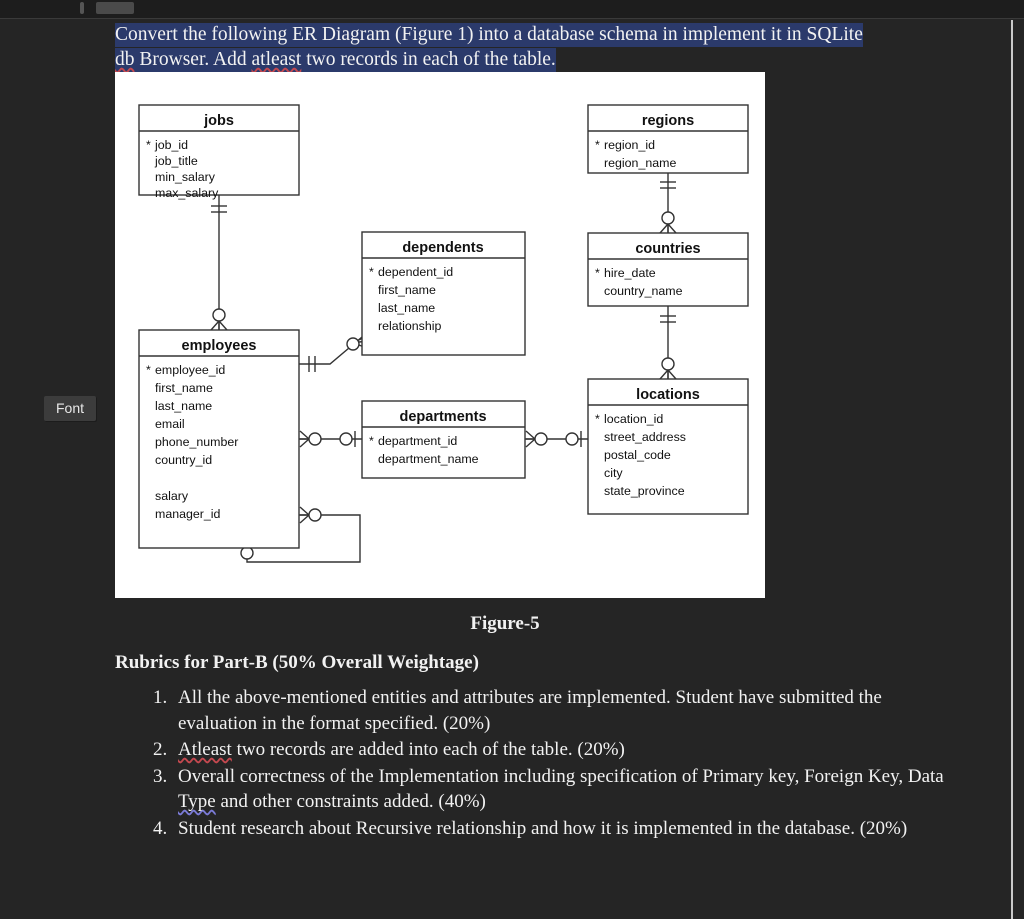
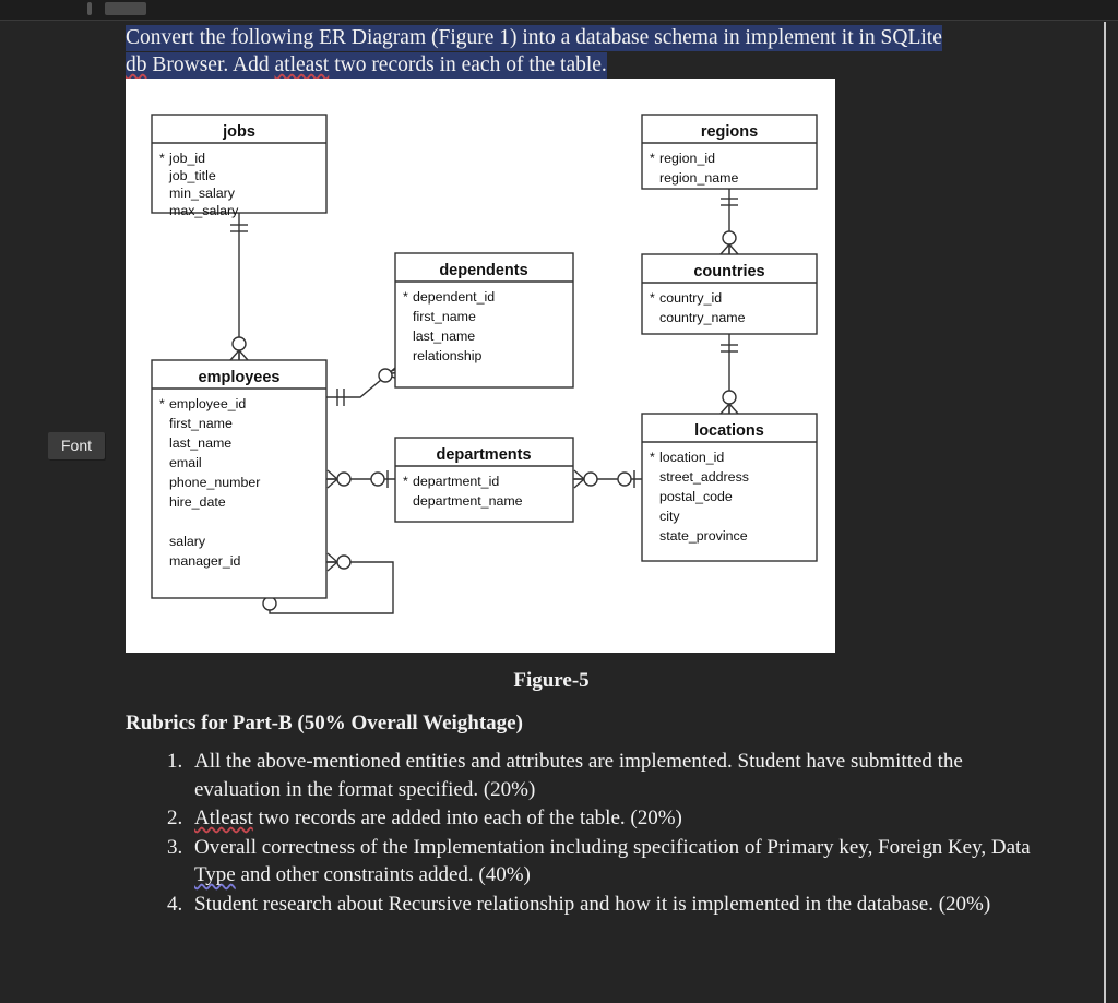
  Font
  Convert the following ER Diagram (Figure 1) into a database schema in implement it in SQLite
  db Browser. Add atleast two records in each of the table.
  jobs
  *
  job_id
  job_title
  min_salary
  max_salary
  employees
  *
  employee_id
  first_name
  last_name
  email
  phone_number
- country_id
+ hire_date
  salary
  manager_id
  dependents
  *
  dependent_id
  first_name
  last_name
  relationship
  departments
  *
  department_id
  department_name
  regions
  *
  region_id
  region_name
  countries
  *
- hire_date
+ country_id
  country_name
  locations
  *
  location_id
  street_address
  postal_code
  city
  state_province
  Figure-5
  Rubrics for Part-B (50% Overall Weightage)
  All the above-mentioned entities and attributes are implemented. Student have submitted the evaluation in the format specified. (20%)
  Atleast two records are added into each of the table. (20%)
  Overall correctness of the Implementation including specification of Primary key, Foreign Key, Data Type and other constraints added. (40%)
  Student research about Recursive relationship and how it is implemented in the database. (20%)
